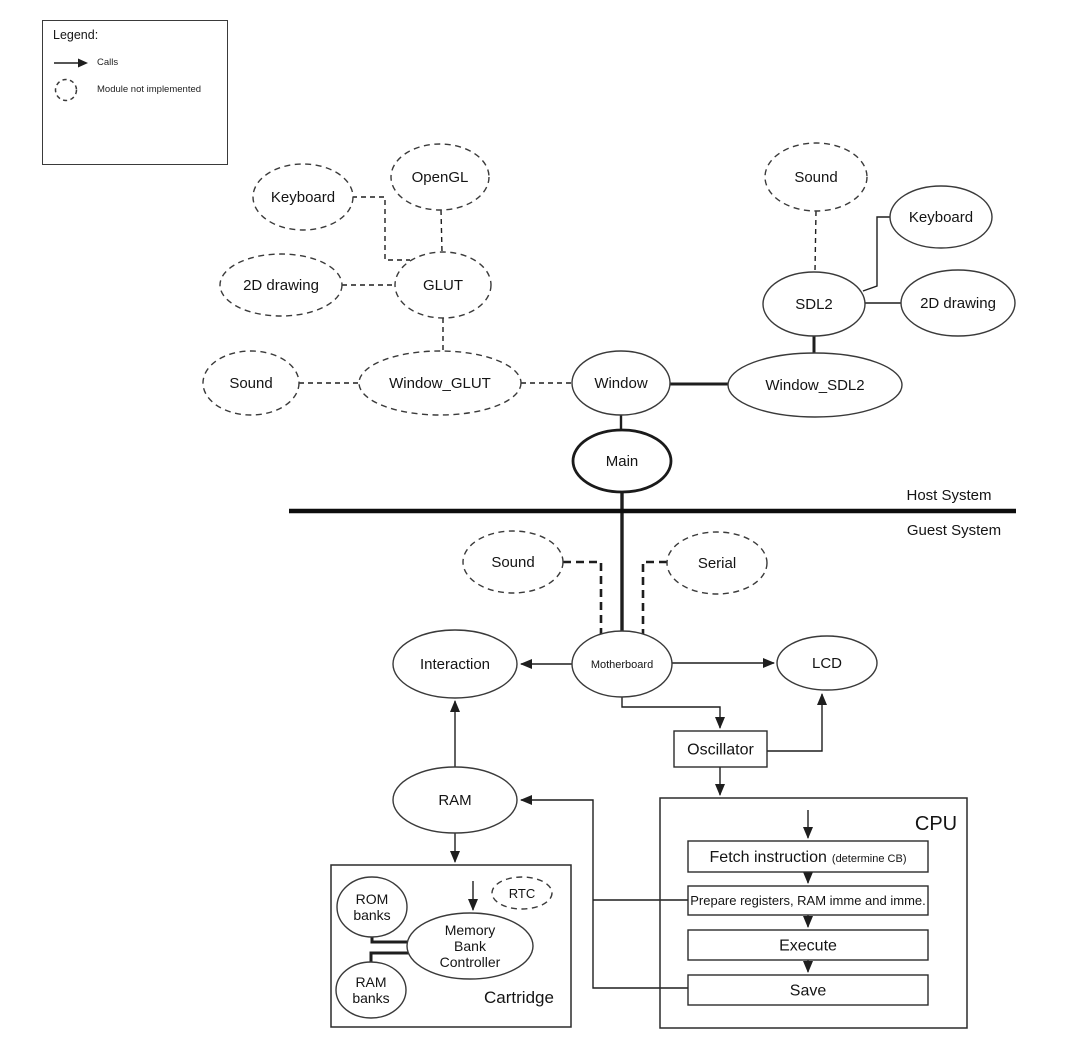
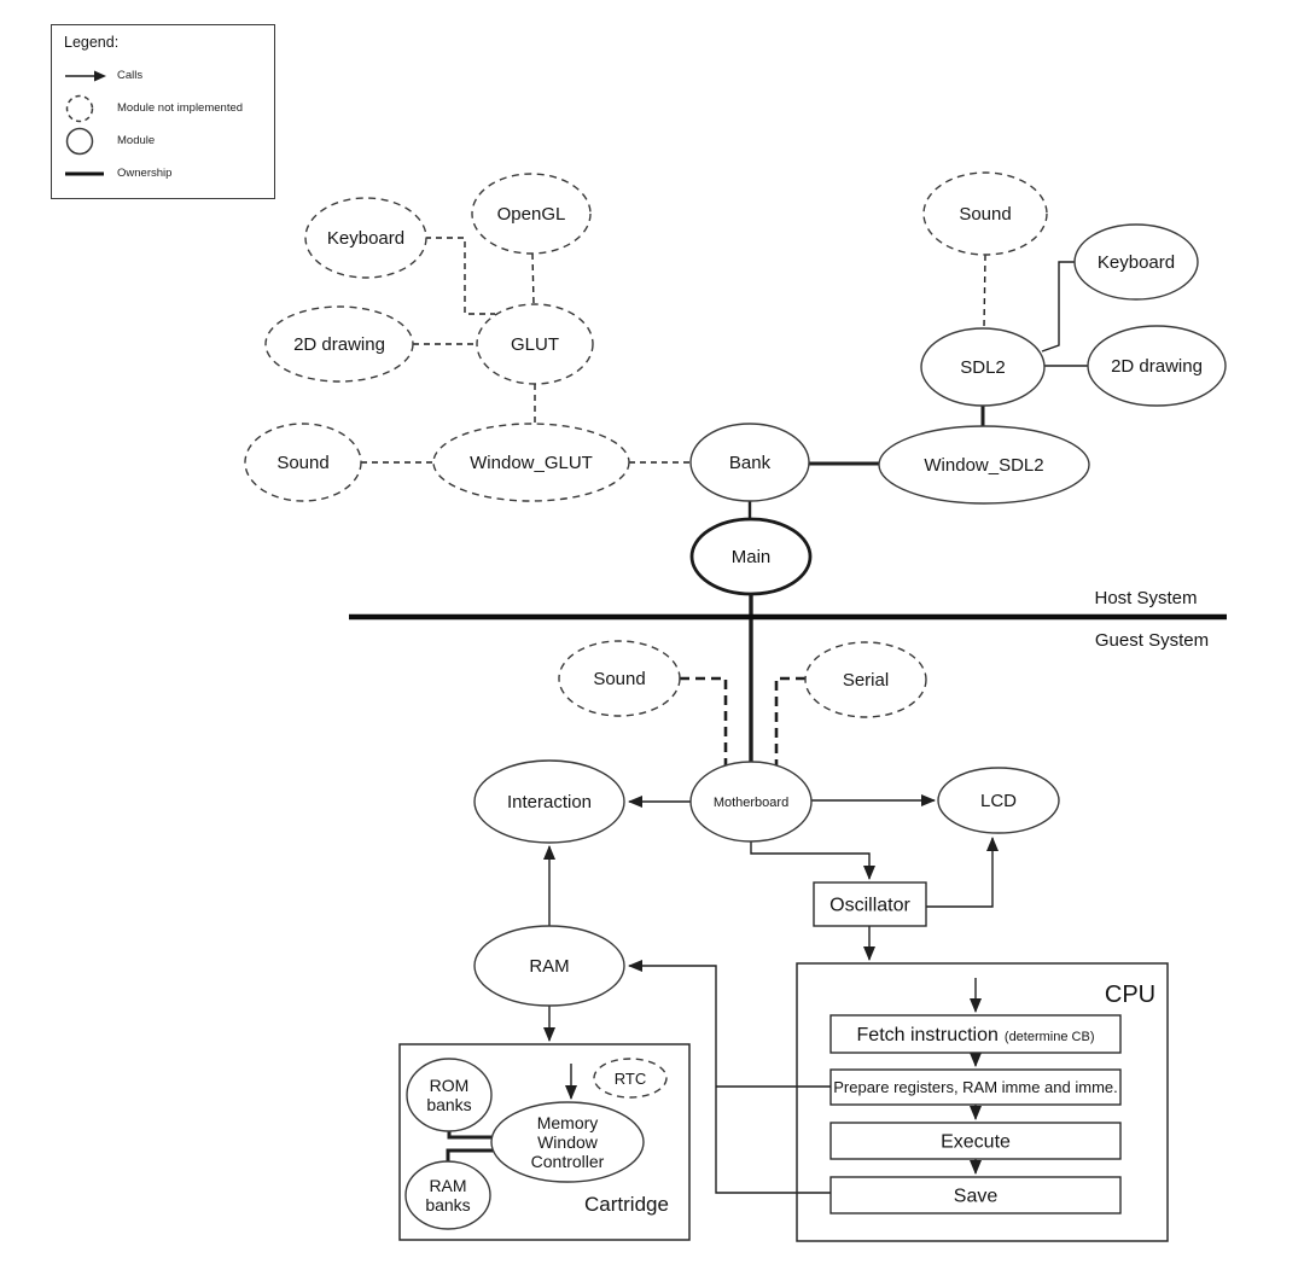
  Host System
  Guest System
  CPU
  Cartridge
  Oscillator
  Fetch instruction (determine CB)
  Prepare registers, RAM imme and imme.
  Execute
  Save
  Keyboard
  OpenGL
  2D drawing
  GLUT
  Sound
  Window_GLUT
- Window
+ Bank
  Window_SDL2
  Main
  Sound
  Keyboard
  2D drawing
  SDL2
  Sound
  Serial
  Motherboard
  Interaction
  LCD
  RAM
  ROM banks
  RAM banks
- Memory Bank Controller
+ Memory Window Controller
  RTC
  Legend:
  Calls
  Module not implemented
+ Module
+ Ownership
